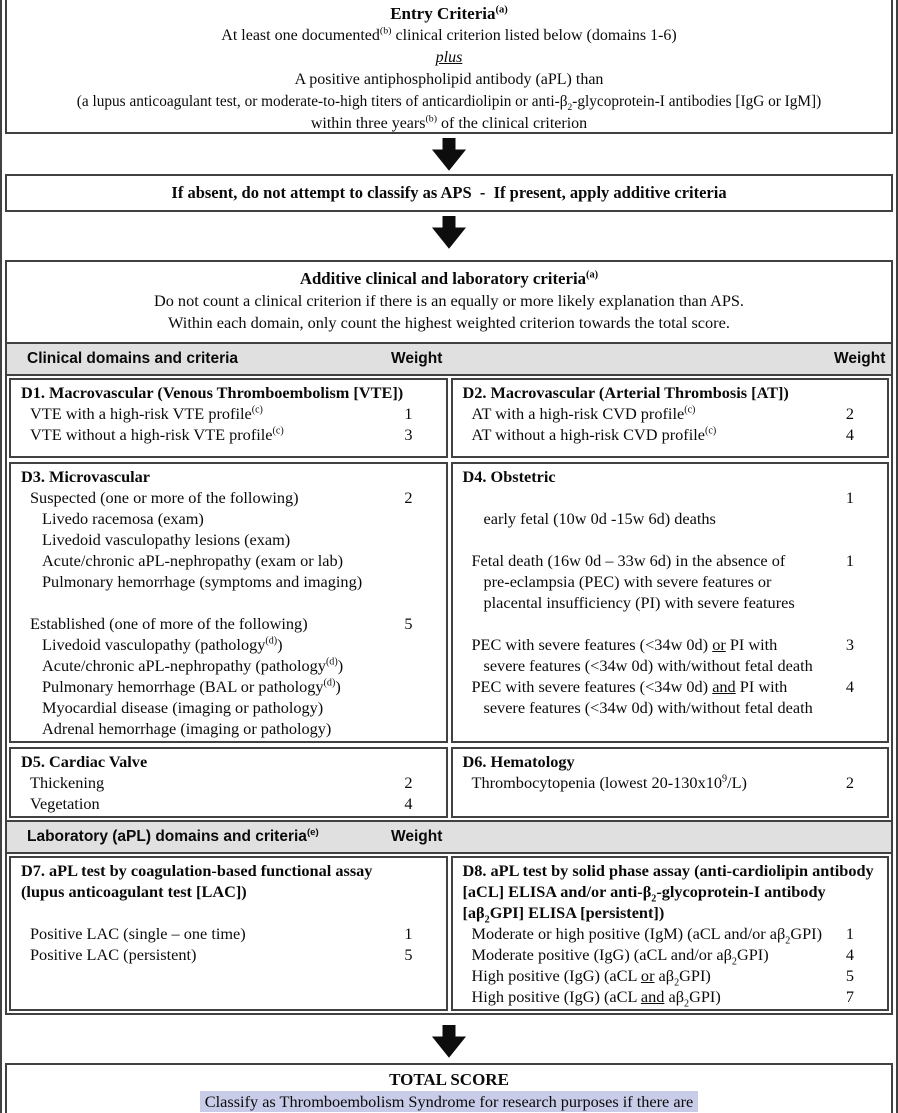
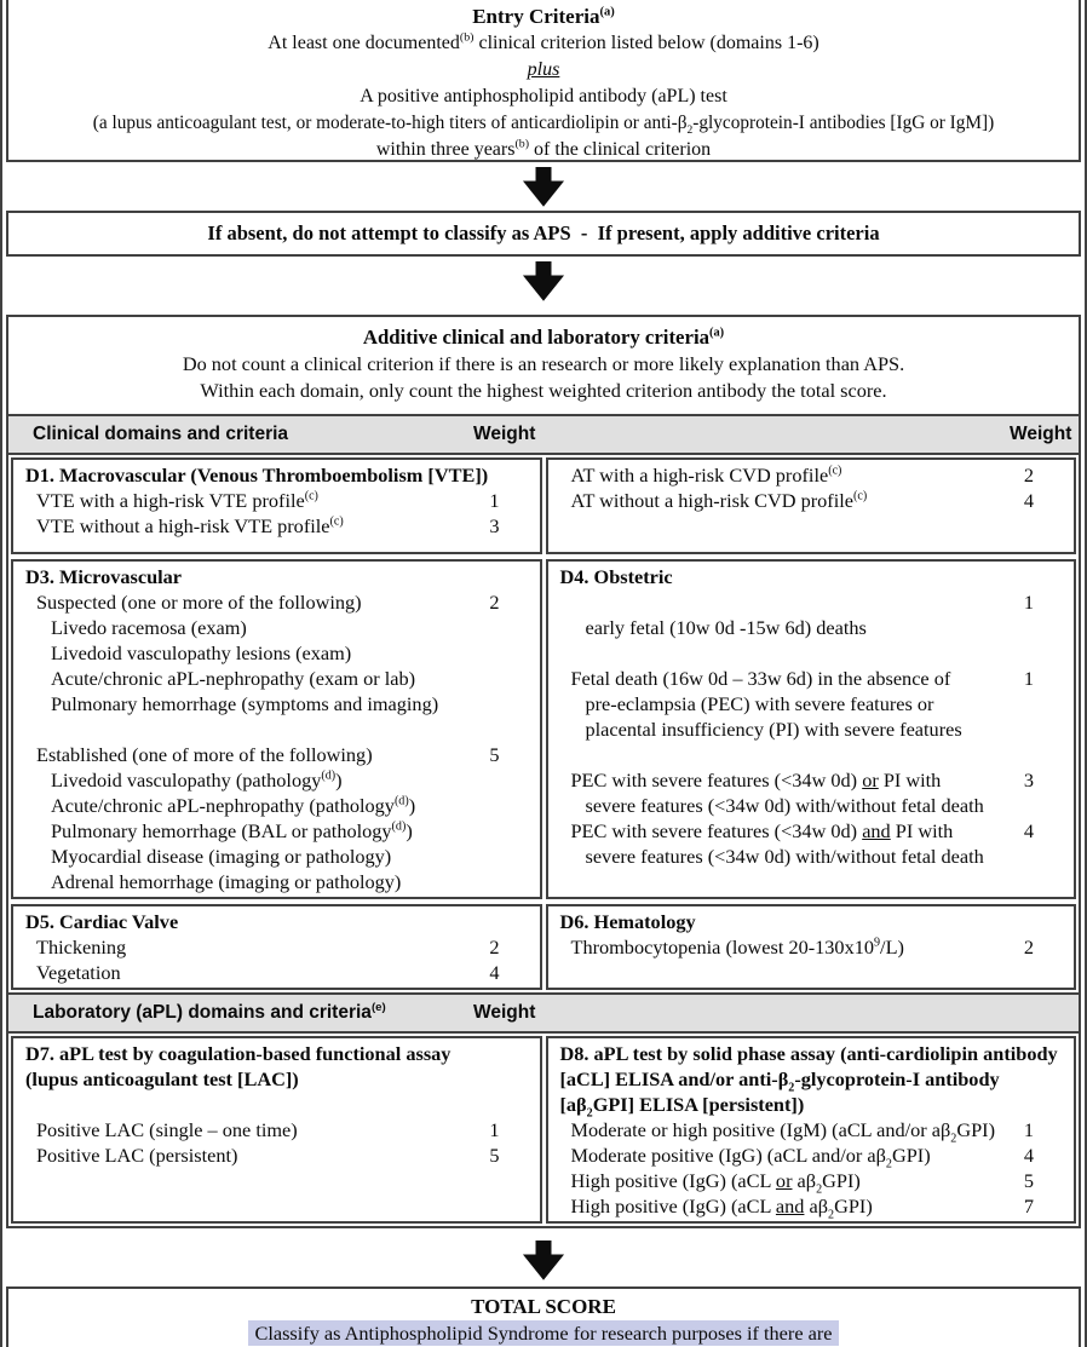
  Entry Criteria(a)
  At least one documented(b) clinical criterion listed below (domains 1-6)
  plus
- A positive antiphospholipid antibody (aPL) than
+ A positive antiphospholipid antibody (aPL) test
  (a lupus anticoagulant test, or moderate-to-high titers of anticardiolipin or anti-β2-glycoprotein-I antibodies [IgG or IgM])
  within three years(b) of the clinical criterion
  If absent, do not attempt to classify as APS - If present, apply additive criteria
  Additive clinical and laboratory criteria(a)
- Do not count a clinical criterion if there is an equally or more likely explanation than APS.
+ Do not count a clinical criterion if there is an research or more likely explanation than APS.
- Within each domain, only count the highest weighted criterion towards the total score.
+ Within each domain, only count the highest weighted criterion antibody the total score.
  Clinical domains and criteria
  Weight
  Weight
  D1. Macrovascular (Venous Thromboembolism [VTE])
  VTE with a high-risk VTE profile(c)
  1
  VTE without a high-risk VTE profile(c)
  3
- D2. Macrovascular (Arterial Thrombosis [AT])
  AT with a high-risk CVD profile(c)
  2
  AT without a high-risk CVD profile(c)
  4
  D3. Microvascular
  Suspected (one or more of the following)
  2
  Livedo racemosa (exam)
  Livedoid vasculopathy lesions (exam)
  Acute/chronic aPL-nephropathy (exam or lab)
  Pulmonary hemorrhage (symptoms and imaging)
  Established (one of more of the following)
  5
  Livedoid vasculopathy (pathology(d))
  Acute/chronic aPL-nephropathy (pathology(d))
  Pulmonary hemorrhage (BAL or pathology(d))
  Myocardial disease (imaging or pathology)
  Adrenal hemorrhage (imaging or pathology)
  D4. Obstetric
  1
  early fetal (10w 0d -15w 6d) deaths
  Fetal death (16w 0d – 33w 6d) in the absence of
  1
  pre-eclampsia (PEC) with severe features or
  placental insufficiency (PI) with severe features
  PEC with severe features (<34w 0d) or PI with
  3
  severe features (<34w 0d) with/without fetal death
  PEC with severe features (<34w 0d) and PI with
  4
  severe features (<34w 0d) with/without fetal death
  D5. Cardiac Valve
  Thickening
  2
  Vegetation
  4
  D6. Hematology
  Thrombocytopenia (lowest 20-130x109/L)
  2
  Laboratory (aPL) domains and criteria(e)
  Weight
  D7. aPL test by coagulation-based functional assay
  (lupus anticoagulant test [LAC])
  Positive LAC (single – one time)
  1
  Positive LAC (persistent)
  5
  D8. aPL test by solid phase assay (anti-cardiolipin antibody
  [aCL] ELISA and/or anti-β2-glycoprotein-I antibody
  [aβ2GPI] ELISA [persistent])
  Moderate or high positive (IgM) (aCL and/or aβ2GPI)
  1
  Moderate positive (IgG) (aCL and/or aβ2GPI)
  4
  High positive (IgG) (aCL or aβ2GPI)
  5
  High positive (IgG) (aCL and aβ2GPI)
  7
  TOTAL SCORE
- Classify as Thromboembolism Syndrome for research purposes if there are
+ Classify as Antiphospholipid Syndrome for research purposes if there are
